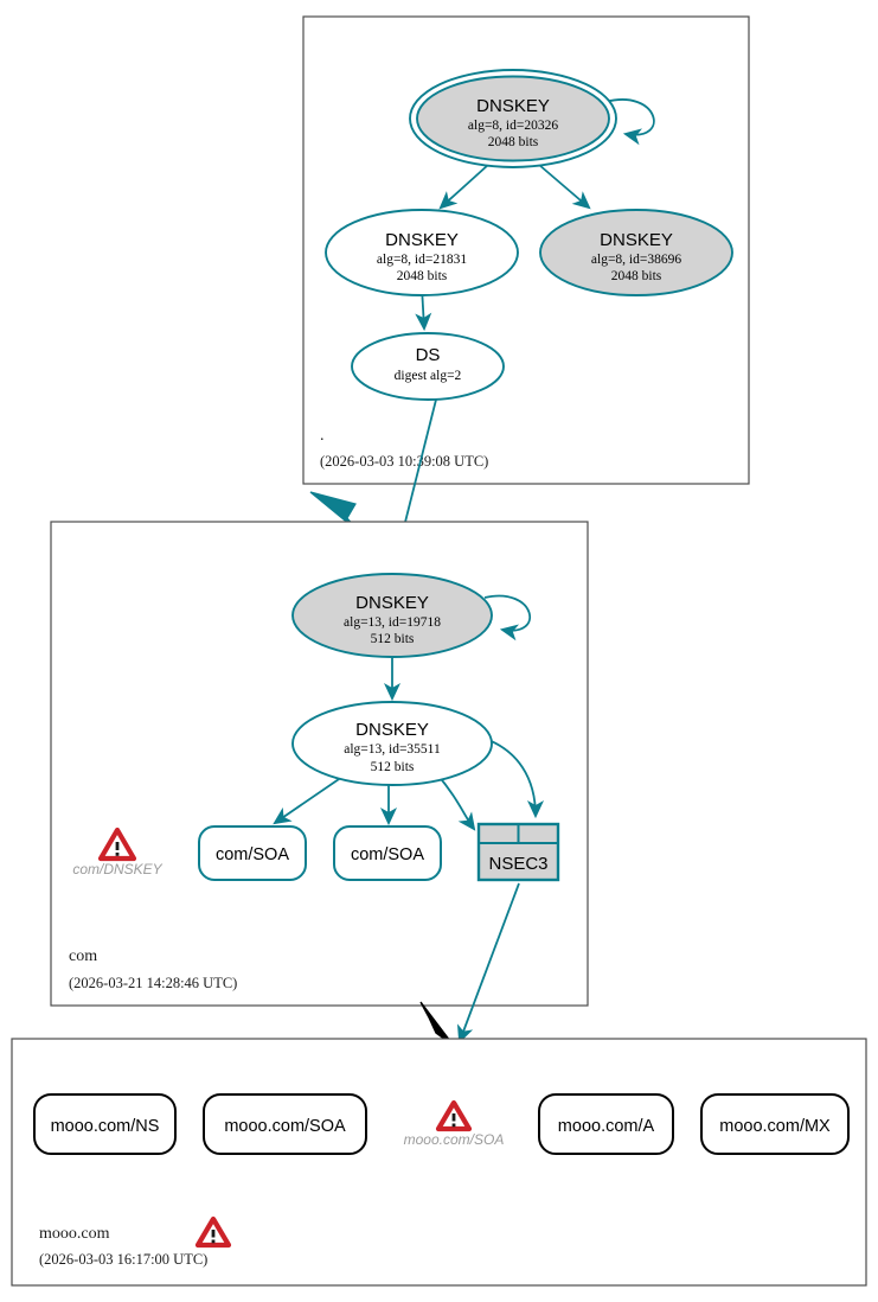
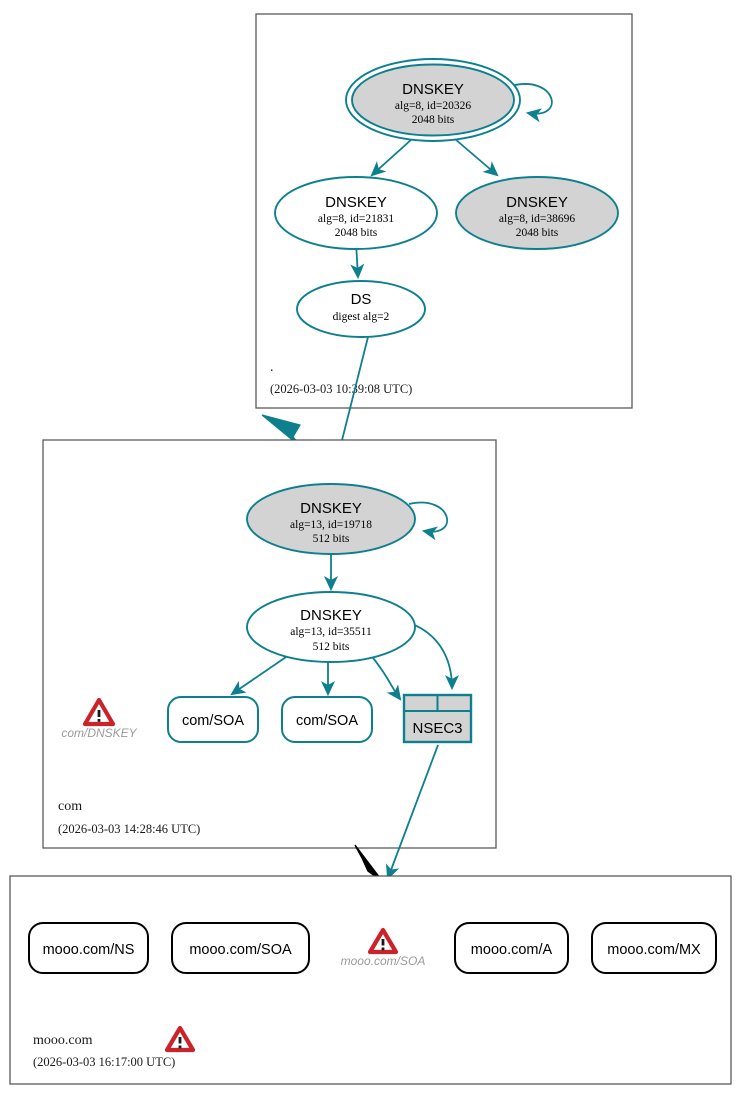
  .
  (2026-03-03 10:9:08 UTC)
  DNSKEY
  alg=8, id=20326
  2048 bits
  DNSKEY
  alg=8, id=21831
  2048 bits
  DNSKEY
  alg=8, id=38696
  2048 bits
  DS
  digest alg=2
  com
- (2026-03-21 14:28:46 UTC)
+ (2026-03-03 14:28:46 UTC)
  DNSKEY
  alg=13, id=19718
  512 bits
  DNSKEY
  alg=13, id=35511
  512 bits
  com/DNSKEY
  com/SOA
  com/SOA
  NSEC3
  mooo.com
  (2026-03-03 16:17:00 UTC)
  mooo.com/NS
  mooo.com/SOA
  mooo.com/SOA
  mooo.com/A
  mooo.com/MX
